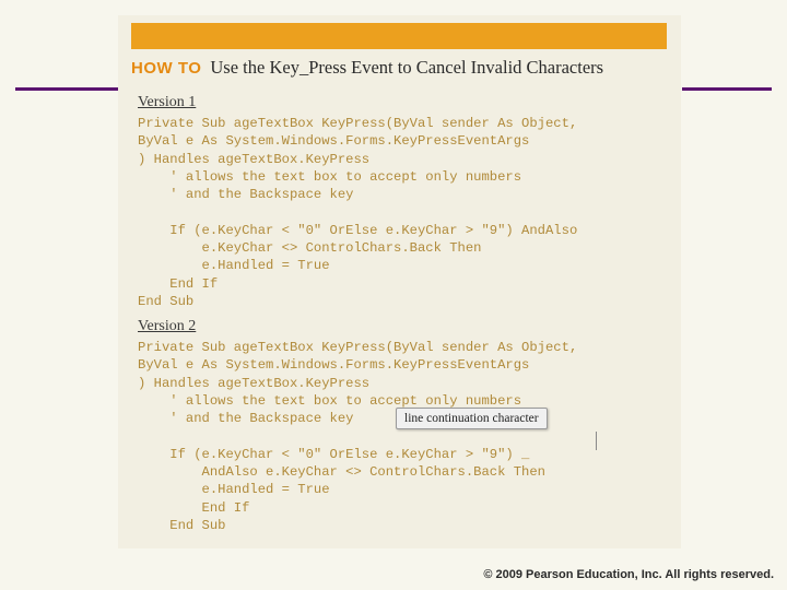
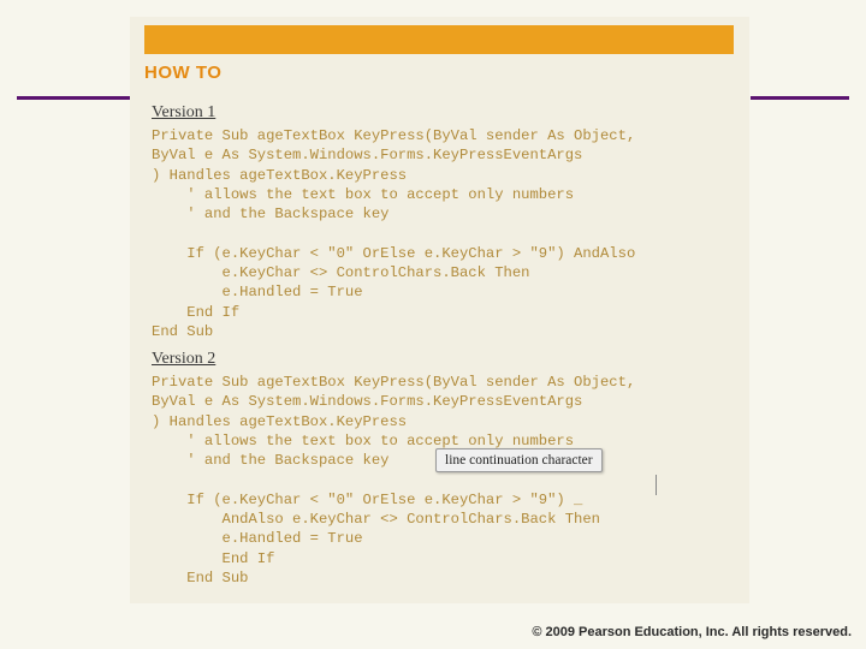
  HOW TO
- Use the Key_Press Event to Cancel Invalid Characters
  Version 1
  Private Sub ageTextBox KeyPress(ByVal sender As Object,
  ByVal e As System.Windows.Forms.KeyPressEventArgs
  ) Handles ageTextBox.KeyPress
  ' allows the text box to accept only numbers
  ' and the Backspace key
  If (e.KeyChar < "0" OrElse e.KeyChar > "9") AndAlso
  e.KeyChar <> ControlChars.Back Then
  e.Handled = True
  End If
  End Sub
  Version 2
  Private Sub ageTextBox KeyPress(ByVal sender As Object,
  ByVal e As System.Windows.Forms.KeyPressEventArgs
  ) Handles ageTextBox.KeyPress
  ' allows the text box to accept only numbers
  ' and the Backspace key
  If (e.KeyChar < "0" OrElse e.KeyChar > "9") _
  AndAlso e.KeyChar <> ControlChars.Back Then
  e.Handled = True
  End If
  End Sub
  line continuation character
  © 2009 Pearson Education, Inc. All rights reserved.
